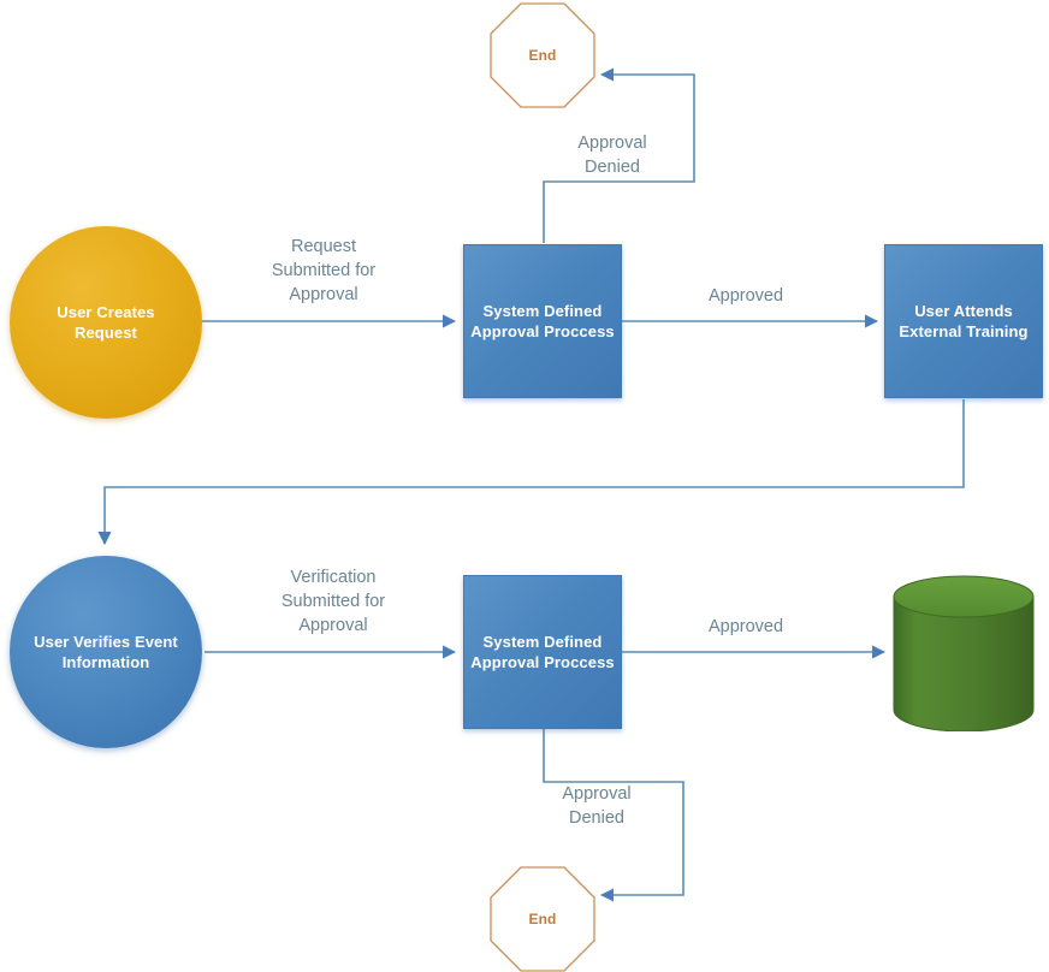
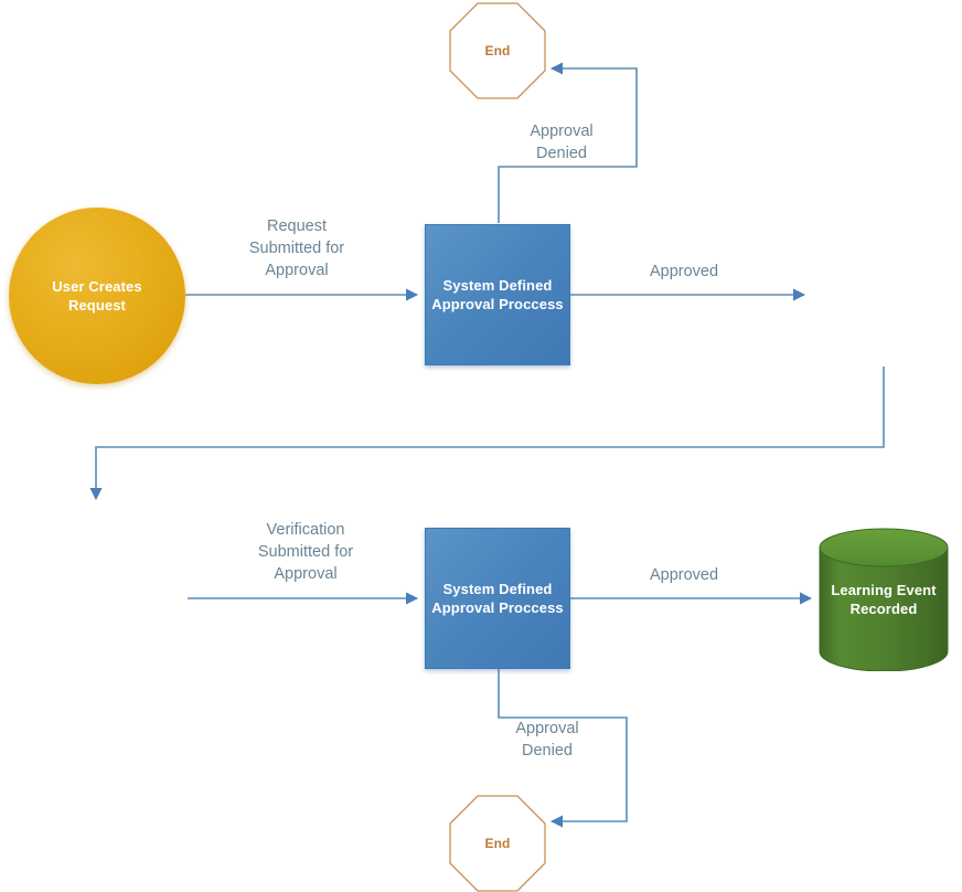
  End
  User Creates
  Request
  System Defined
  Approval Proccess
- User Attends
- External Training
- User Verifies Event
- Information
  System Defined
  Approval Proccess
+ Learning Event
+ Recorded
  End
  Request
  Submitted for
  Approval
  Approved
  Approval
  Denied
  Verification
  Submitted for
  Approval
  Approved
  Approval
  Denied
